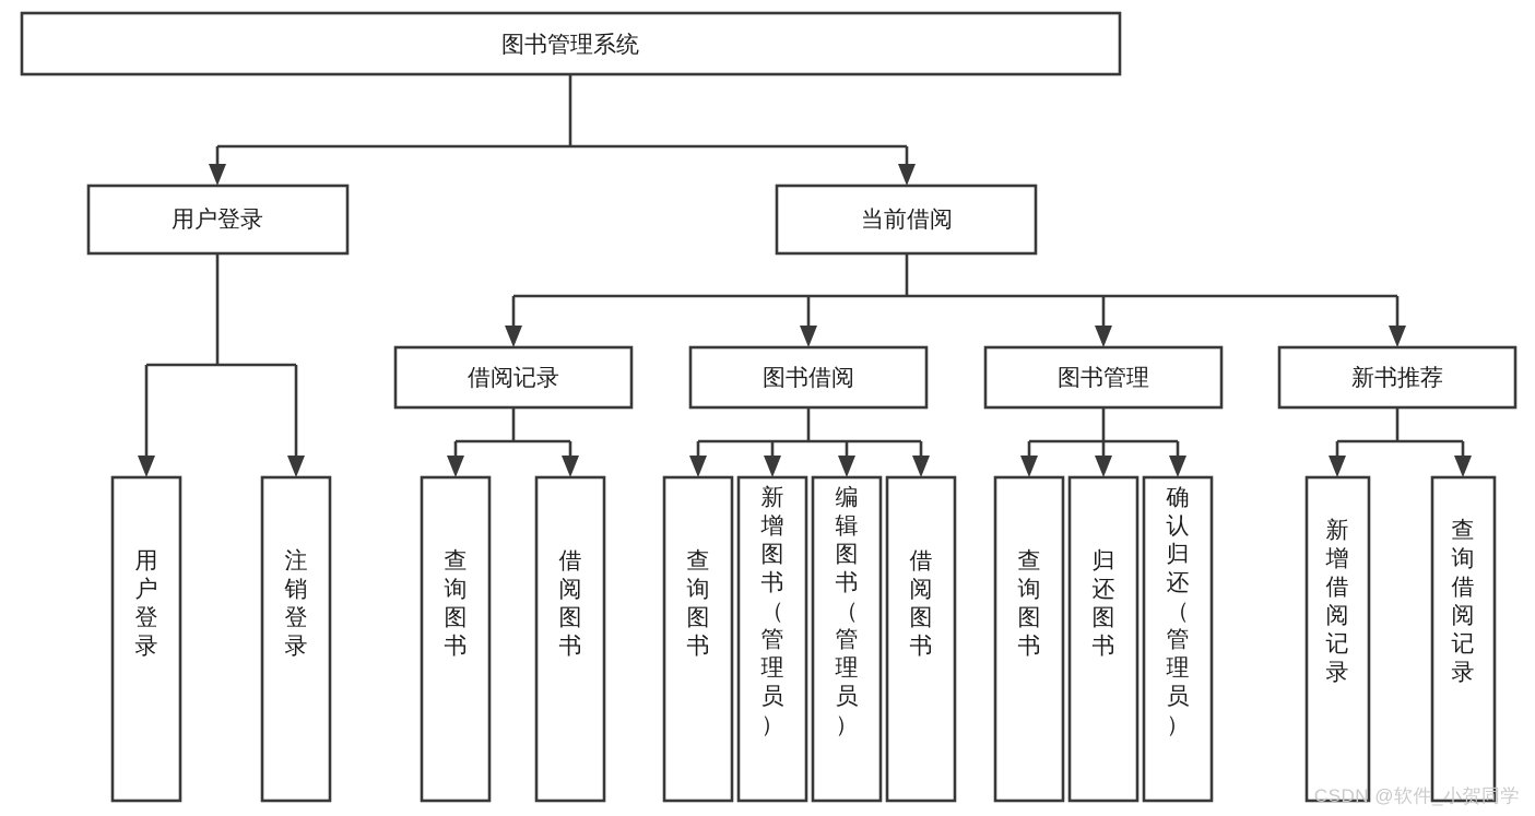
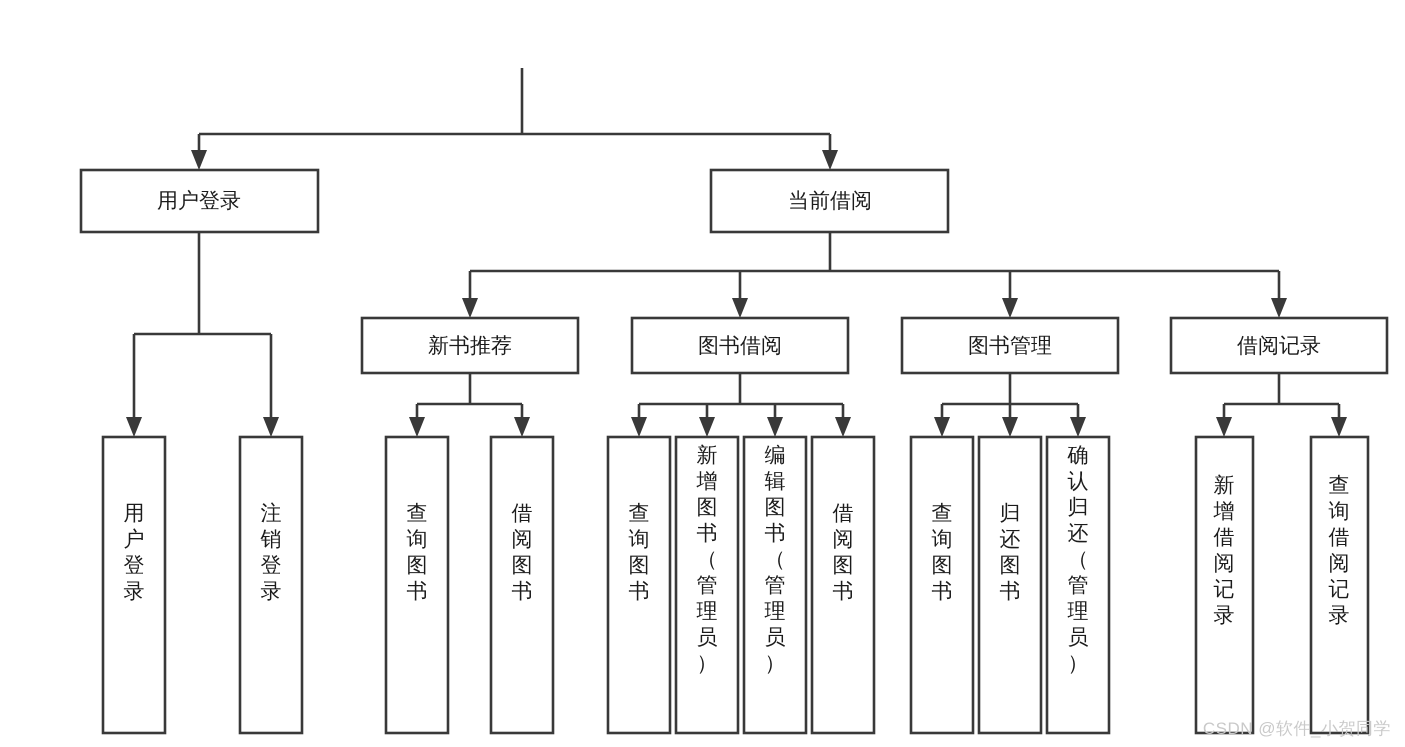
- 图书管理系统
  用户登录
  当前借阅
- 借阅记录
+ 新书推荐
  图书借阅
  图书管理
- 新书推荐
+ 借阅记录
  用户登录
  注销登录
  查询图书
  借阅图书
  查询图书
  新增图书（管理员）
  编辑图书（管理员）
  借阅图书
  查询图书
  归还图书
  确认归还（管理员）
  新增借阅记录
  查询借阅记录
  CSDN @软件_小贺同学
